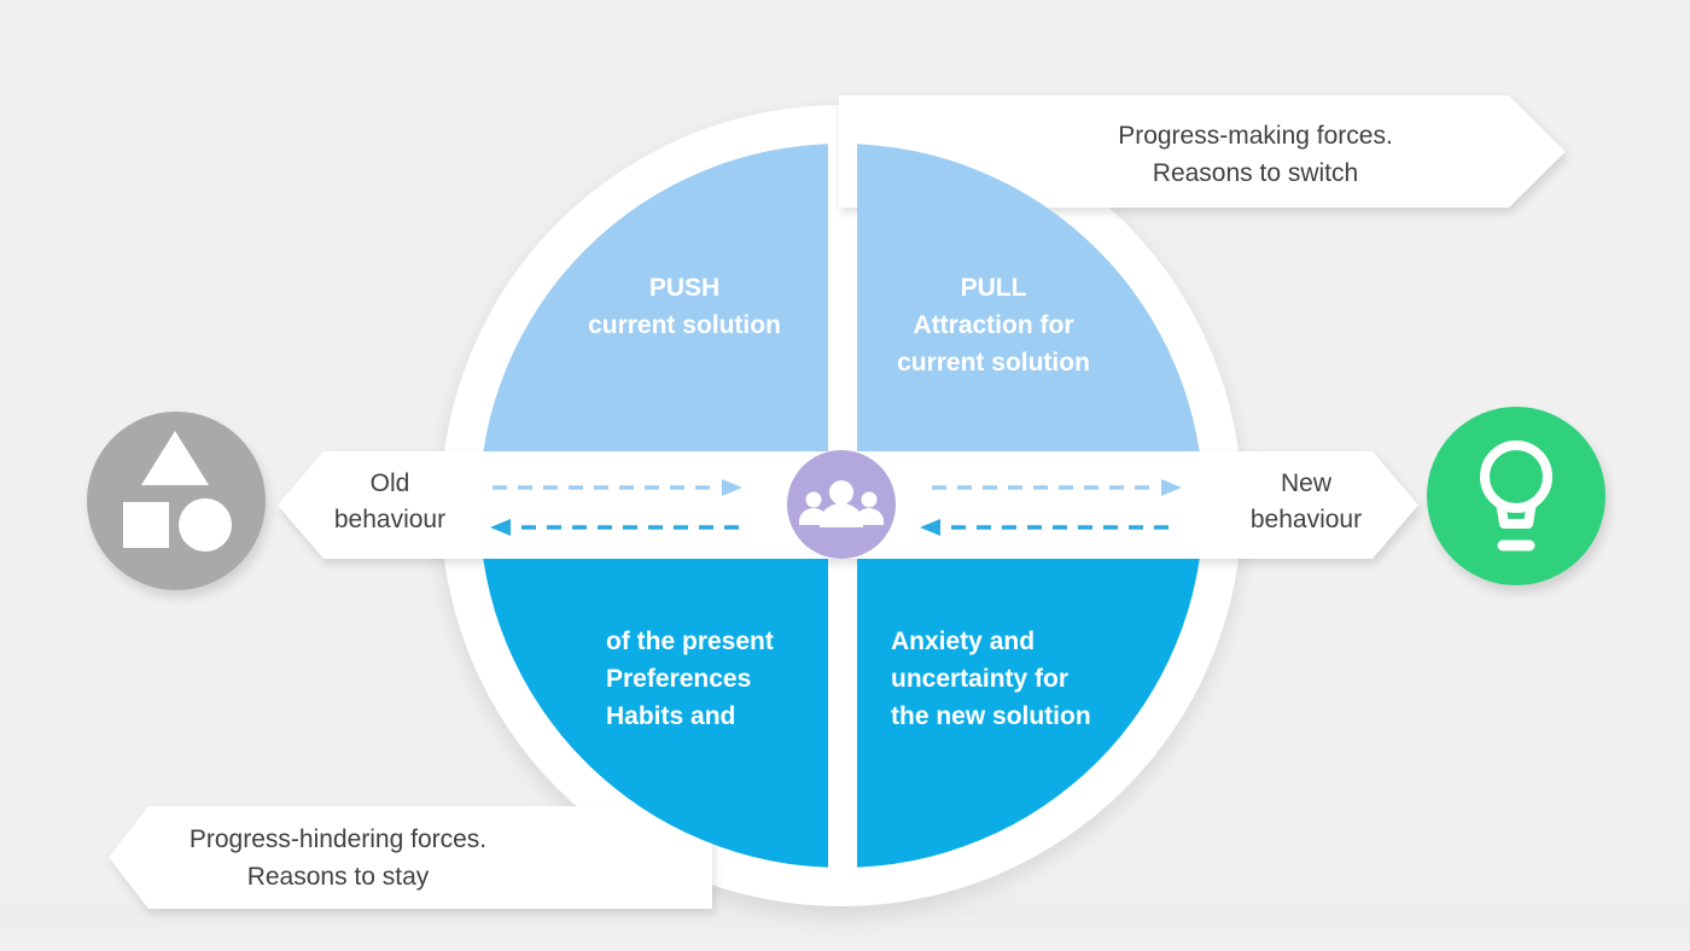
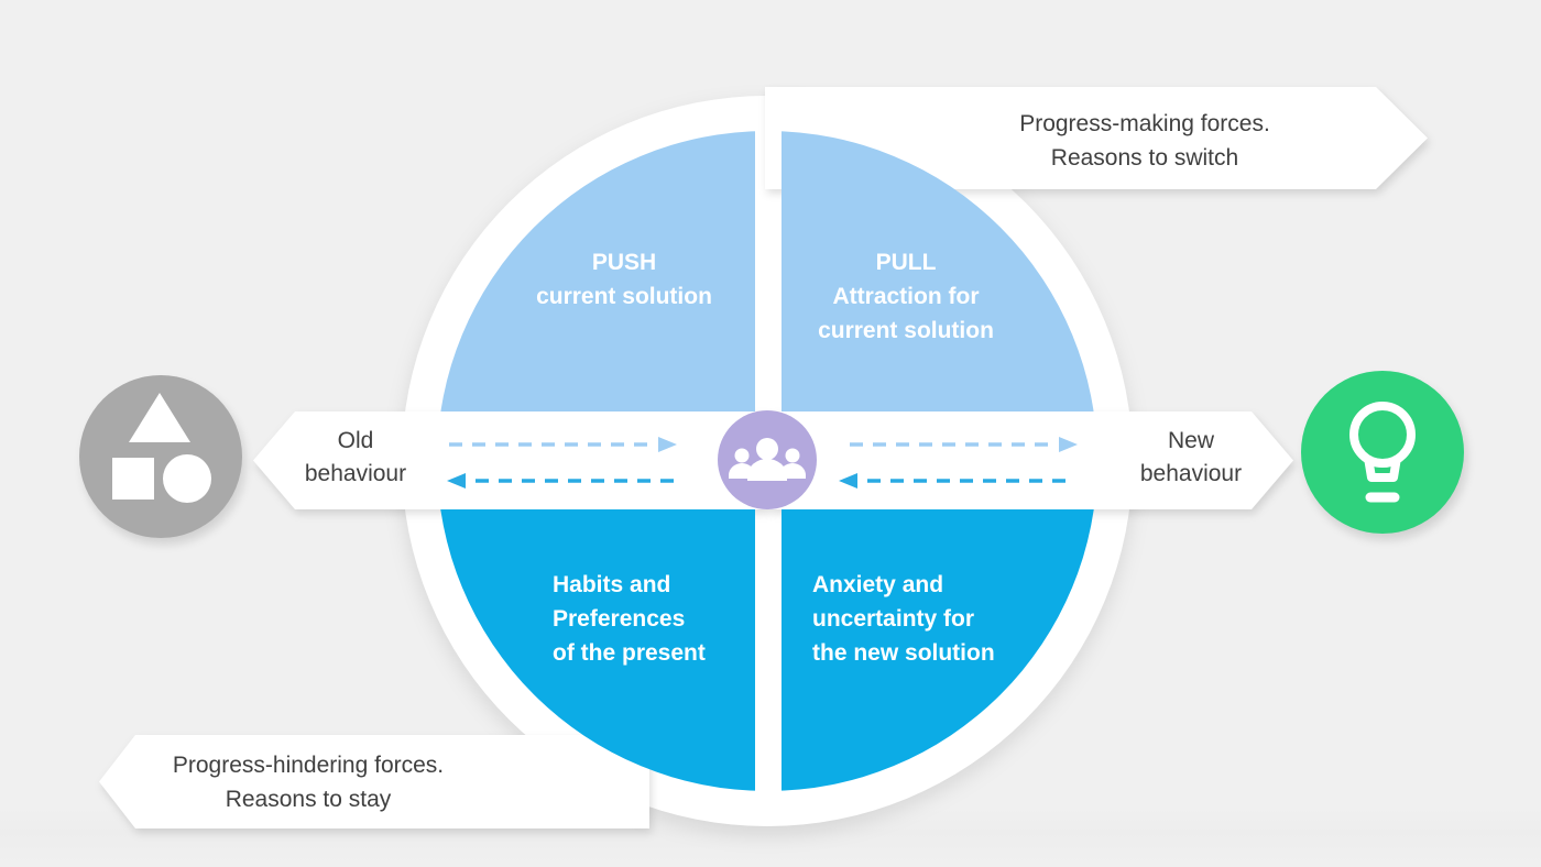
  PUSH
  current solution
  PULL
  Attraction for
  current solution
- of the present
+ Habits and
  Preferences
- Habits and
+ of the present
  Anxiety and
  uncertainty for
  the new solution
  Old
  behaviour
  New
  behaviour
  Progress-making forces.
  Reasons to switch
  Progress-hindering forces.
  Reasons to stay
